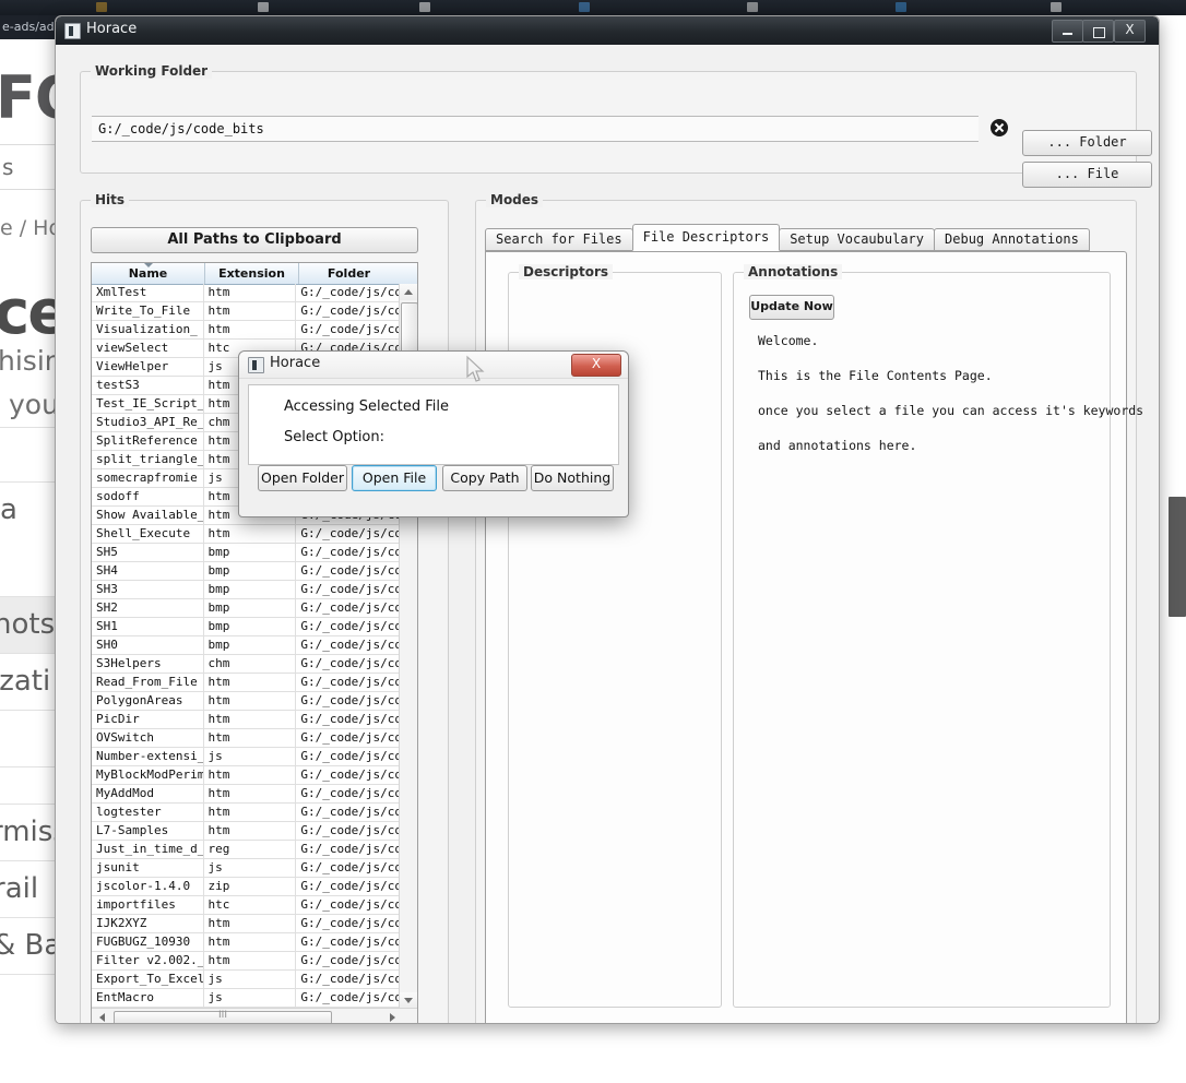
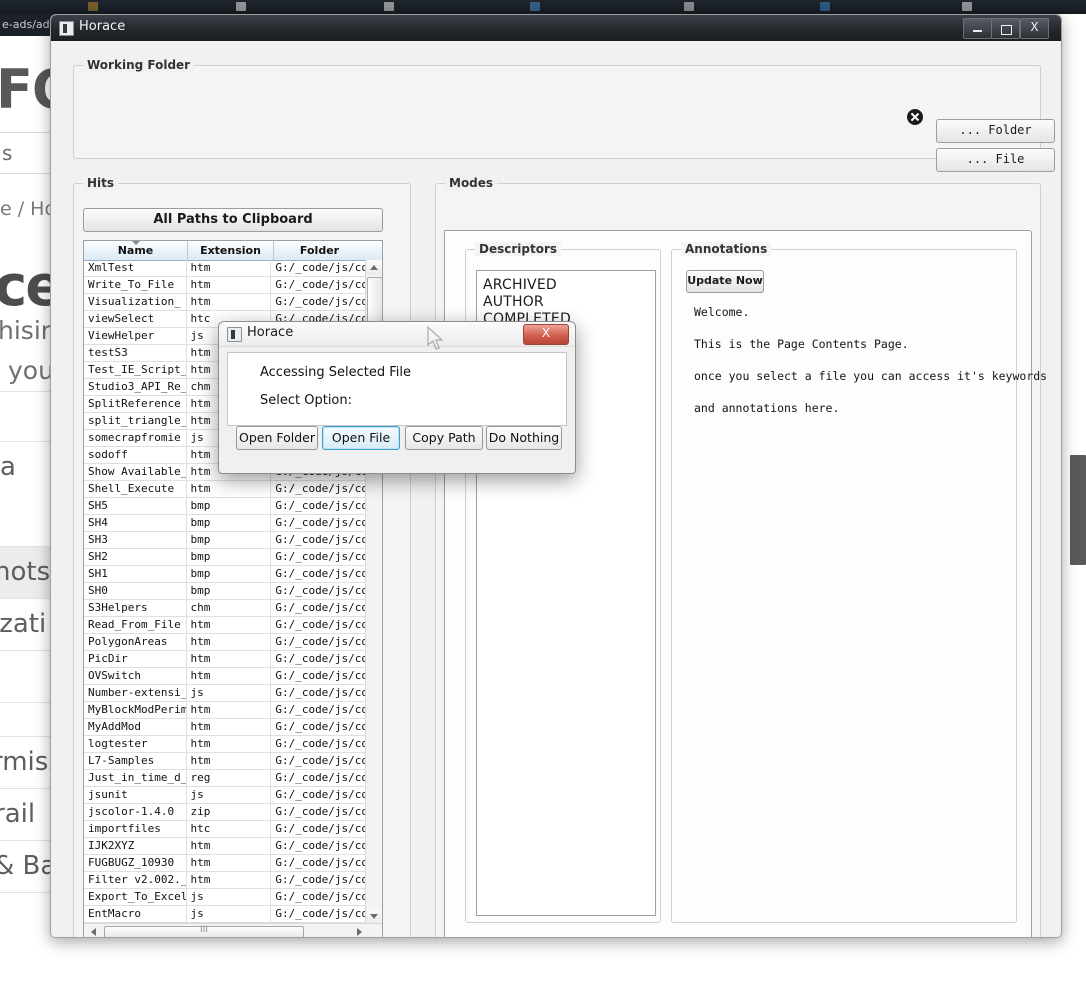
  e-ads/ad
  s
  e / H
  ce
  hisin
  you
  a
  hots
  zati
  ail
  & Ba
  Horace
  X
  Working Folder
- G:/_code/js/code_bits
  ... Folder
  ... File
  Hits
  All Paths to Clipboard
  Name
  Extension
  Folder
  XmlTest
  htm
  G:/_code/js/c
  Write_To_File
  htm
  G:/_code/js/c
  Visualization_
  htm
  G:/_code/js/c
  viewSelect
  htc
  G:/_code/js/c
  ViewHelper
  js
  testS3
  htm
  Test_IE_Script_
  htm
  Studio3_API_Re_
  chm
  SplitReference
  htm
  split_triangle_
  htm
  somecrapfromie
  js
  sodoff
  htm
  Show Available_
  htm
  Shell_Execute
  htm
  G:/_code/js/c
  SH5
  bmp
  G:/_code/js/c
  SH4
  bmp
  G:/_code/js/c
  SH3
  bmp
  G:/_code/js/c
  SH2
  bmp
  G:/_code/js/c
  SH1
  bmp
  G:/_code/js/c
  SH0
  bmp
  G:/_code/js/c
  S3Helpers
  chm
  G:/_code/js/c
  Read_From_File
  htm
  G:/_code/js/c
  PolygonAreas
  htm
  G:/_code/js/c
  PicDir
  htm
  G:/_code/js/c
  OVSwitch
  htm
  G:/_code/js/c
  Number-extensi_
  js
  G:/_code/js/c
  MyBlockModPerim
  htm
  G:/_code/js/c
  MyAddMod
  htm
  G:/_code/js/c
  logtester
  htm
  G:/_code/js/c
  L7-Samples
  htm
  G:/_code/js/c
  Just_in_time_d_
  reg
  G:/_code/js/c
  jsunit
  js
  G:/_code/js/c
  jscolor-1.4.0
  zip
  G:/_code/js/c
  importfiles
  htc
  G:/_code/js/c
  IJK2XYZ
  htm
  G:/_code/js/c
  FUGBUGZ_10930
  htm
  G:/_code/js/c
  Filter v2.002._
  htm
  G:/_code/js/c
  Export_To_Excel
  js
  G:/_code/js/c
  EntMacro
  js
  G:/_code/js/c
  Modes
- Search for Files
- File Descriptors
- Setup Vocaubulary
- Debug Annotations
  Descriptors
+ ARCHIVED
+ AUTHOR
+ COMPLETED
  Annotations
  Update Now
  Welcome.
- This is the File Contents Page.
+ This is the Page Contents Page.
  once you select a file you can access it's keywords
  and annotations here.
  Horace
  X
  Accessing Selected File
  Select Option:
  Open Folder
  Open File
  Copy Path
  Do Nothing
